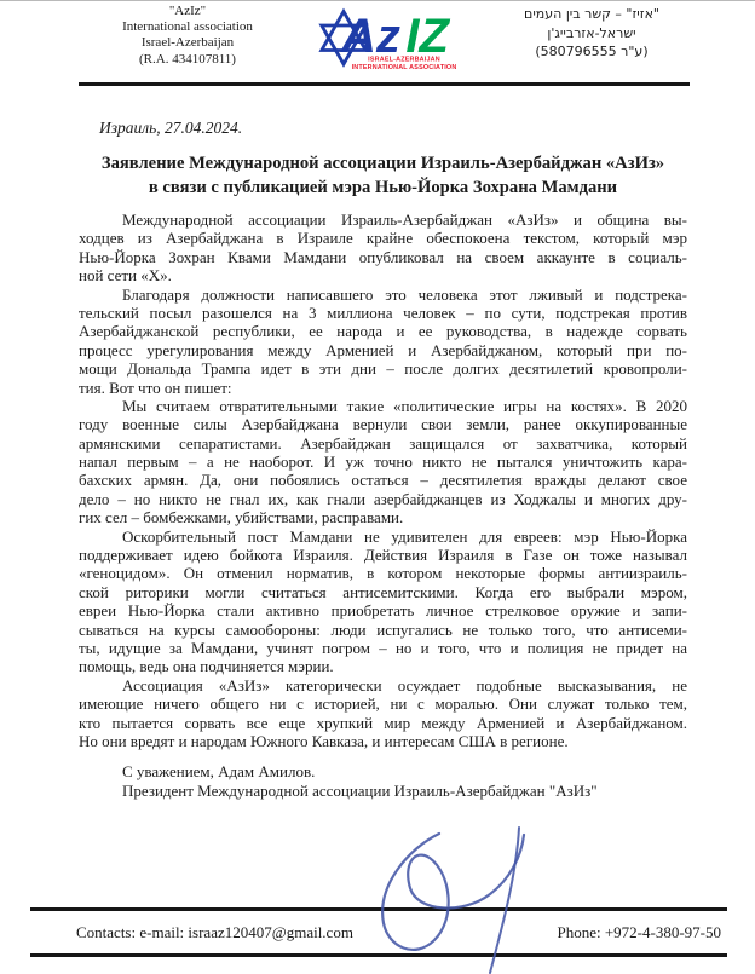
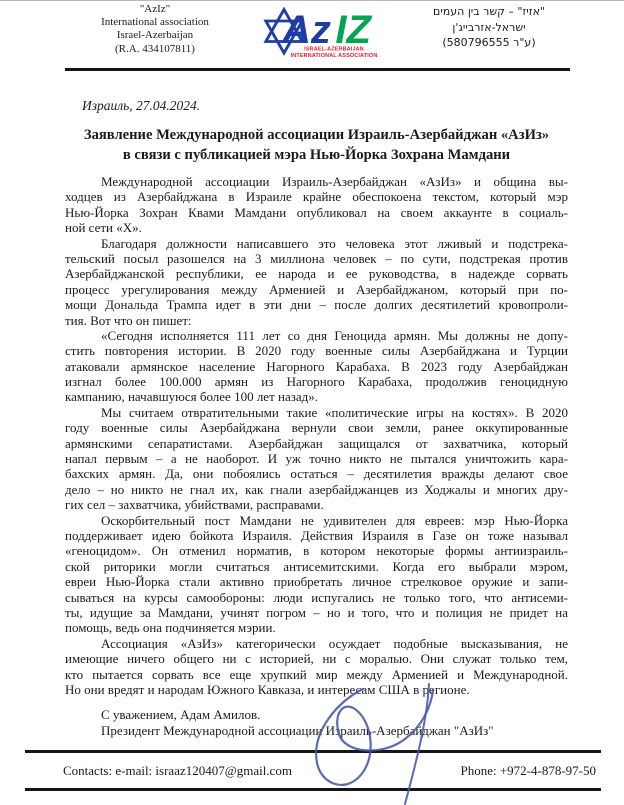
  "AzIz"
  International association
  Israel-Azerbaijan
  (R.A. 434107811)
  Az IZ
  "אזיז" – קשר בין העמים
  ישראל-אזרבייג'ן
  (ע"ר 580796555)
  Израиль, 27.04.2024.
  Заявление Международной ассоциации Израиль-Азербайджан «АзИз»
  в связи с публикацией мэра Нью-Йорка Зохрана Мамдани
  Международной ассоциации Израиль-Азербайджан «АзИз» и община вы-
  ходцев из Азербайджана в Израиле крайне обеспокоена текстом, который мэр
  Нью-Йорка Зохран Квами Мамдани опубликовал на своем аккаунте в социаль-
  ной сети «Х».
  Благодаря должности написавшего это человека этот лживый и подстрека-
  тельский посыл разошелся на 3 миллиона человек – по сути, подстрекая против
  Азербайджанской республики, ее народа и ее руководства, в надежде сорвать
  процесс урегулирования между Арменией и Азербайджаном, который при по-
  мощи Дональда Трампа идет в эти дни – после долгих десятилетий кровопроли-
  тия. Вот что он пишет:
+ «Сегодня исполняется 111 лет со дня Геноцида армян. Мы должны не допу-
+ стить повторения истории. В 2020 году военные силы Азербайджана и Турции
+ атаковали армянское население Нагорного Карабаха. В 2023 году Азербайджан
+ изгнал более 100.000 армян из Нагорного Карабаха, продолжив геноцидную
+ кампанию, начавшуюся более 100 лет назад».
  Мы считаем отвратительными такие «политические игры на костях». В 2020
  году военные силы Азербайджана вернули свои земли, ранее оккупированные
  армянскими сепаратистами. Азербайджан защищался от захватчика, который
  напал первым – а не наоборот. И уж точно никто не пытался уничтожить кара-
  бахских армян. Да, они побоялись остаться – десятилетия вражды делают свое
  дело – но никто не гнал их, как гнали азербайджанцев из Ходжалы и многих дру-
- гих сел – бомбежками, убийствами, расправами.
+ гих сел – захватчика, убийствами, расправами.
  Оскорбительный пост Мамдани не удивителен для евреев: мэр Нью-Йорка
  поддерживает идею бойкота Израиля. Действия Израиля в Газе он тоже называл
  «геноцидом». Он отменил норматив, в котором некоторые формы антиизраиль-
  ской риторики могли считаться антисемитскими. Когда его выбрали мэром,
  евреи Нью-Йорка стали активно приобретать личное стрелковое оружие и запи-
  сываться на курсы самообороны: люди испугались не только того, что антисеми-
  ты, идущие за Мамдани, учинят погром – но и того, что и полиция не придет на
  помощь, ведь она подчиняется мэрии.
  Ассоциация «АзИз» категорически осуждает подобные высказывания, не
  имеющие ничего общего ни с историей, ни с моралью. Они служат только тем,
- кто пытается сорвать все еще хрупкий мир между Арменией и Азербайджаном.
+ кто пытается сорвать все еще хрупкий мир между Арменией и Международной.
  Но они вредят и народам Южного Кавказа, и интересам США в регионе.
  С уважением, Адам Амилов.
  Президент Международной ассоциации Израиль-Азербайджан "АзИз"
  Contacts: e-mail: israaz120407@gmail.com
- Phone: +972-4-380-97-50
+ Phone: +972-4-878-97-50
